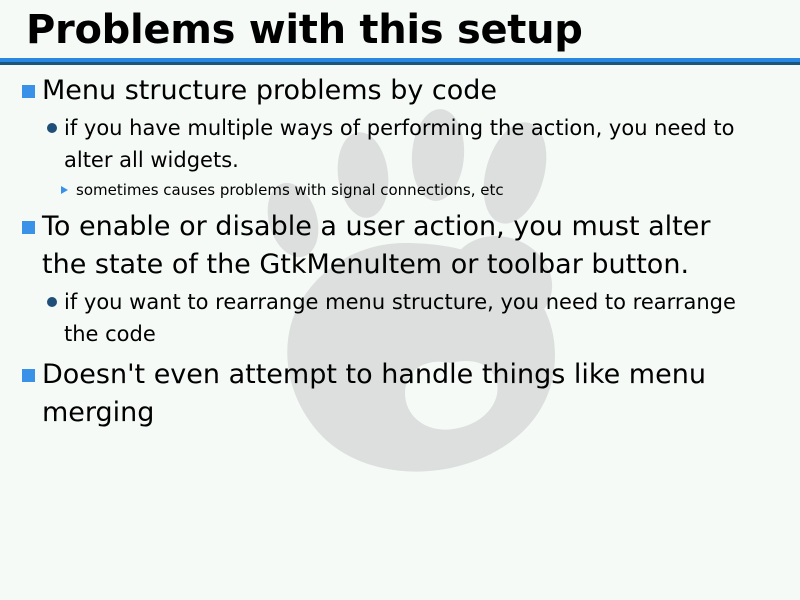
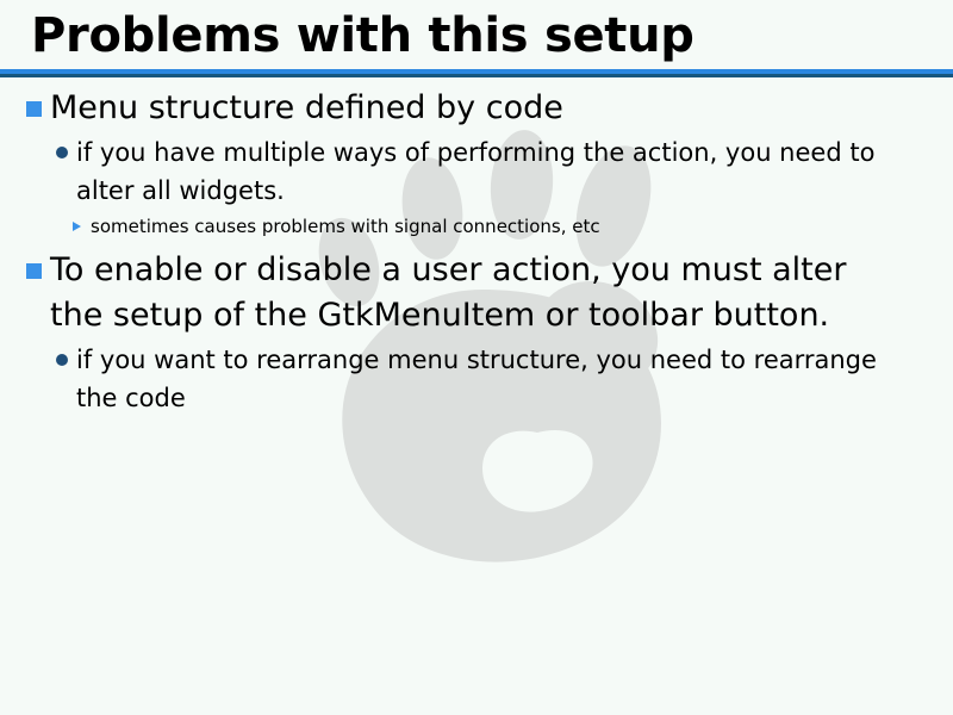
  Problems with this setup
- Menu structure problems by code
+ Menu structure defined by code
  if you have multiple ways of performing the action, you need to alter all widgets.
  sometimes causes problems with signal connections, etc
- To enable or disable a user action, you must alter the state of the GtkMenuItem or toolbar button.
+ To enable or disable a user action, you must alter the setup of the GtkMenuItem or toolbar button.
  if you want to rearrange menu structure, you need to rearrange the code
- Doesn't even attempt to handle things like menu merging
